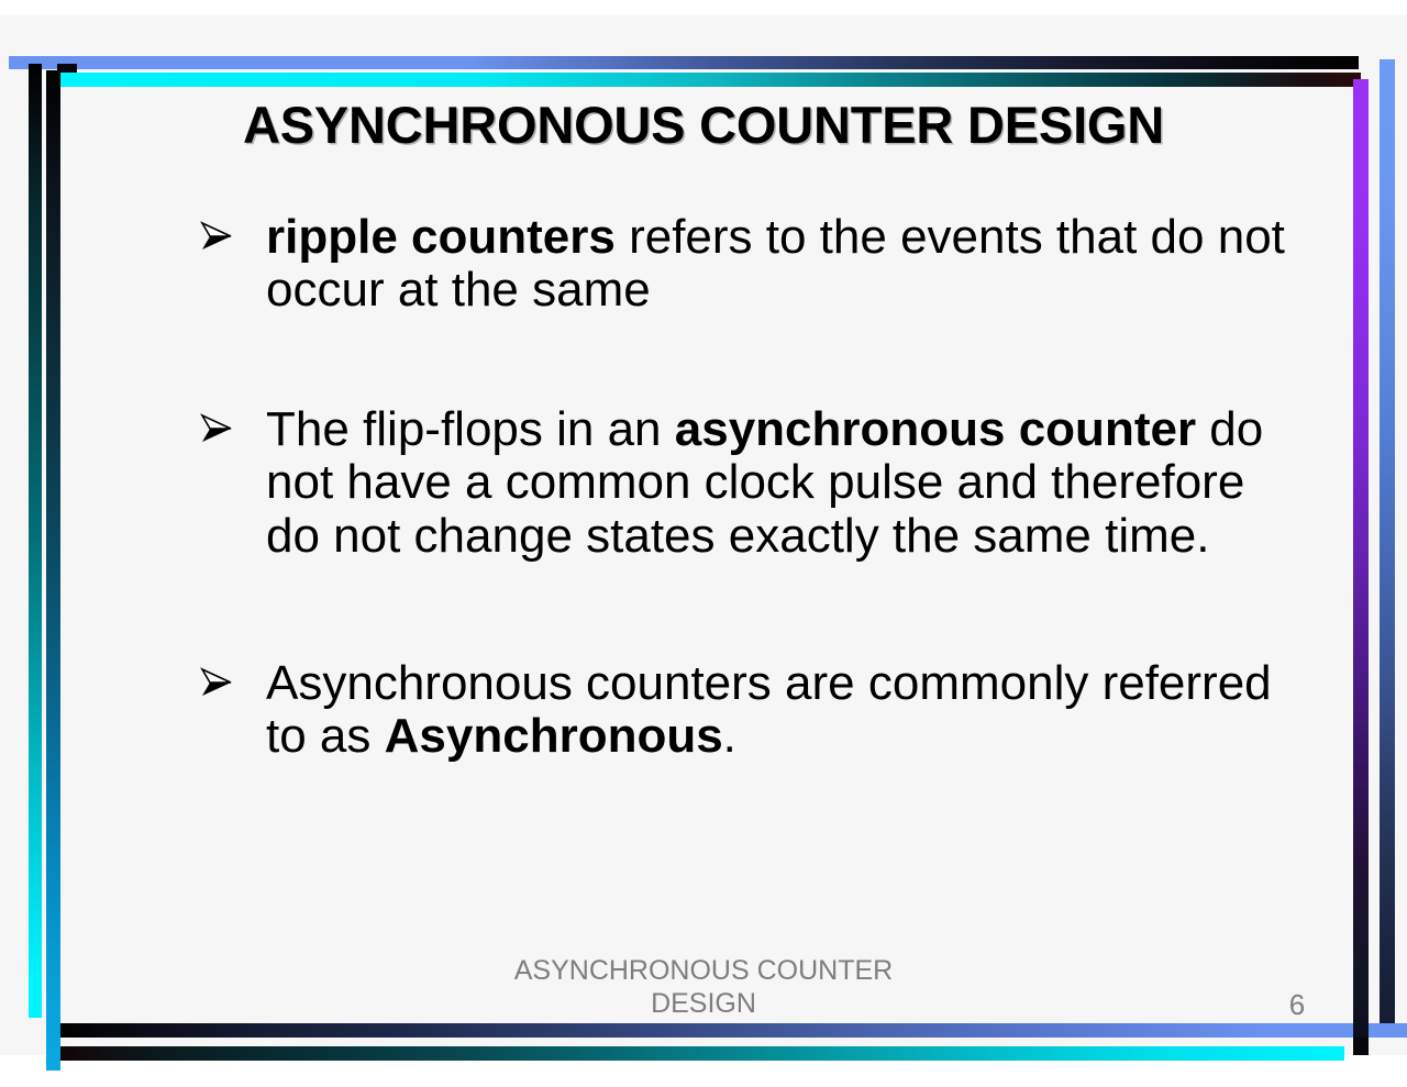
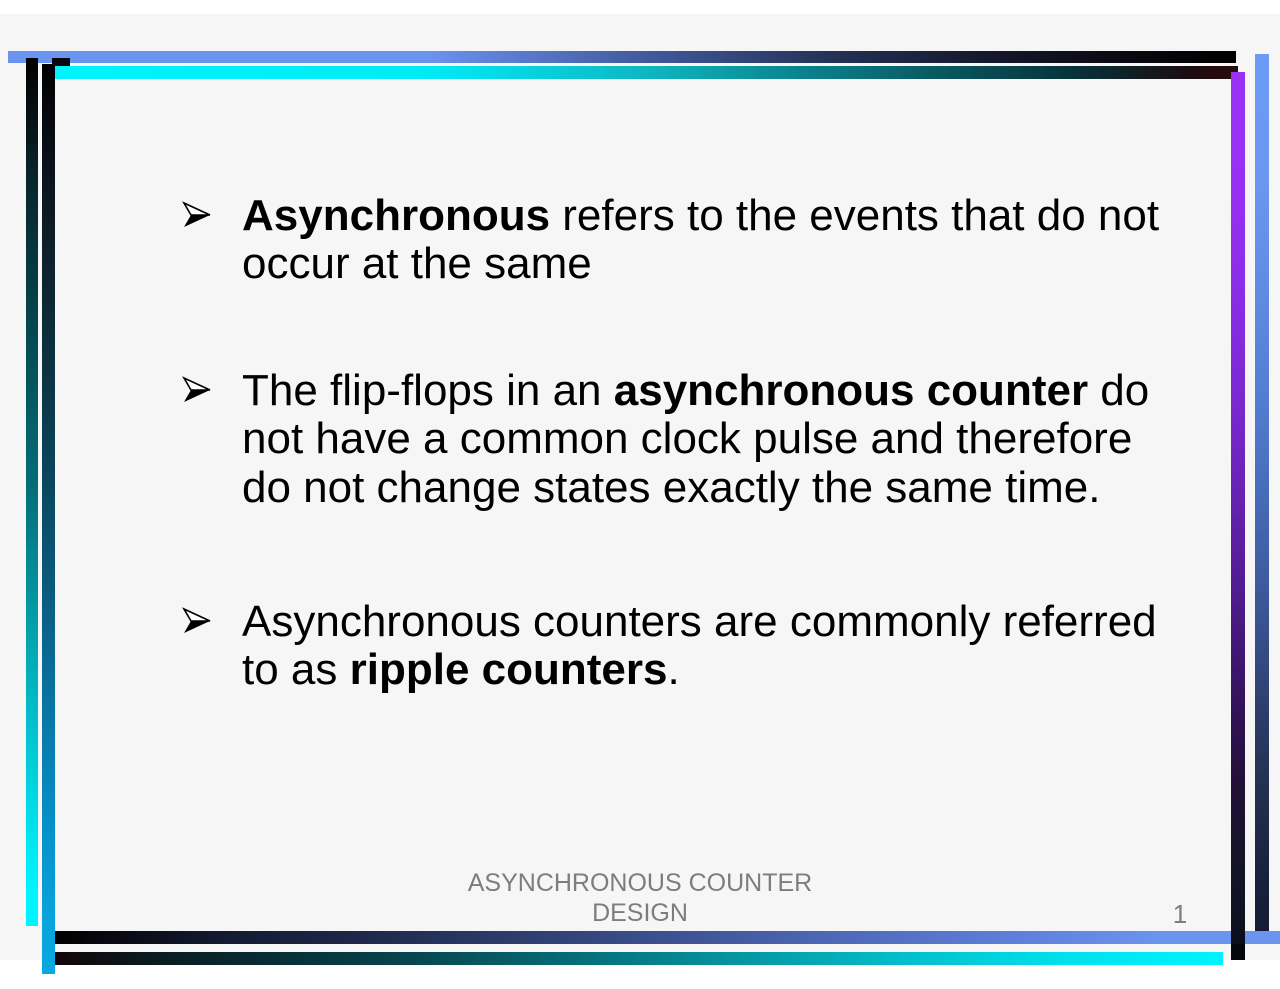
- ASYNCHRONOUS COUNTER DESIGN
- ripple counters refers to the events that do not occur at the same
+ Asynchronous refers to the events that do not occur at the same
  The flip-flops in an asynchronous counter do not have a common clock pulse and therefore do not change states exactly the same time.
- Asynchronous counters are commonly referred to as Asynchronous.
+ Asynchronous counters are commonly referred to as ripple counters.
  ASYNCHRONOUS COUNTER
  DESIGN
- 6
+ 1
